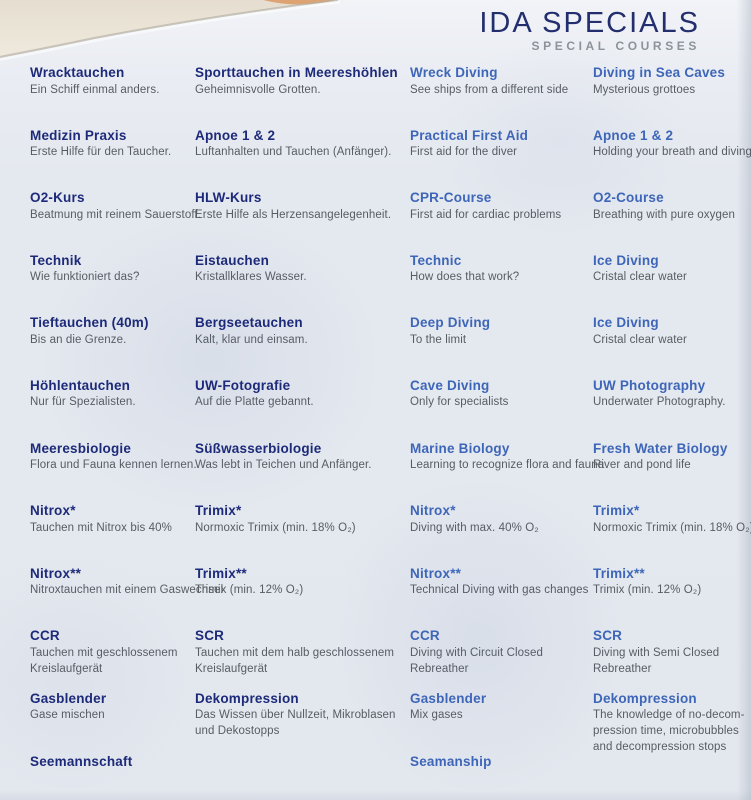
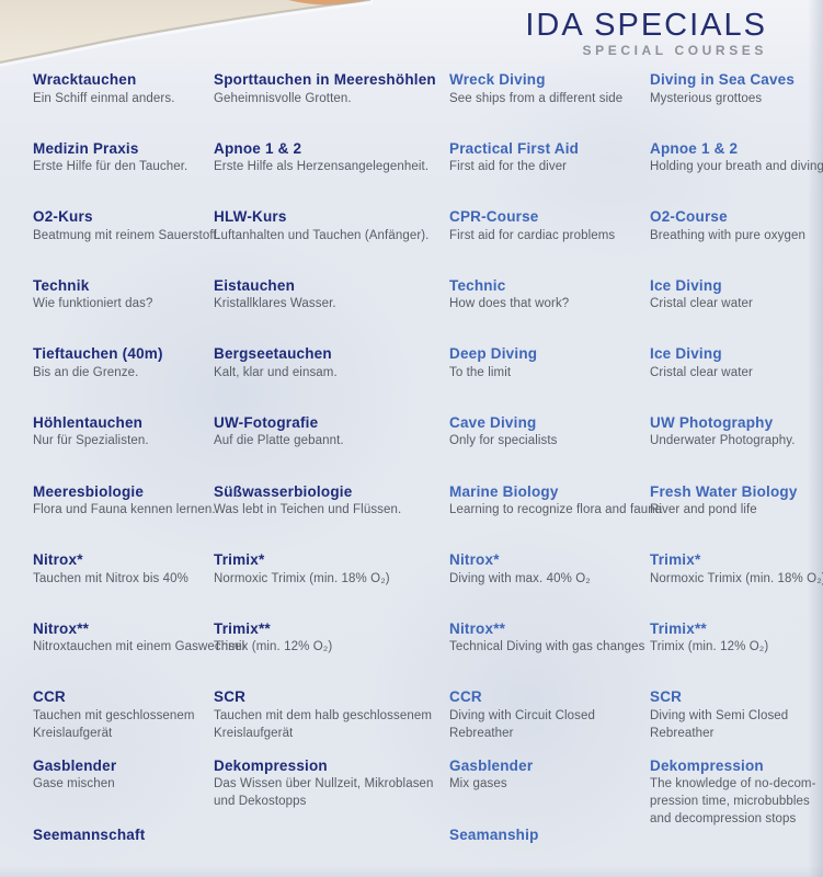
  IDA SPECIALS
  SPECIAL COURSES
  Wracktauchen
  Ein Schiff einmal anders.
  Sporttauchen in Meereshöhlen
  Geheimnisvolle Grotten.
  Wreck Diving
  See ships from a different side
  Diving in Sea Caves
  Mysterious grottoes
  Medizin Praxis
  Erste Hilfe für den Taucher.
  Apnoe 1 & 2
- Luftanhalten und Tauchen (Anfänger).
+ Erste Hilfe als Herzensangelegenheit.
  Practical First Aid
  First aid for the diver
  Apnoe 1 & 2
  Holding your breath and diving
  O2-Kurs
  Beatmung mit reinem Sauerstof
  HLW-Kurs
- Erste Hilfe als Herzensangelegenheit.
+ Luftanhalten und Tauchen (Anfänger).
  CPR-Course
  First aid for cardiac problems
  O2-Course
  Breathing with pure oxygen
  Technik
  Wie funktioniert das?
  Eistauchen
  Kristallklares Wasser.
  Technic
  How does that work?
  Ice Diving
  Cristal clear water
  Tieftauchen (40m)
  Bis an die Grenze.
  Bergseetauchen
  Kalt, klar und einsam.
  Deep Diving
  To the limit
  Ice Diving
  Cristal clear water
  Höhlentauchen
  Nur für Spezialisten.
  UW-Fotografie
  Auf die Platte gebannt.
  Cave Diving
  Only for specialists
  UW Photography
  Underwater Photography.
  Meeresbiologie
  Flora und Fauna kennen lernen
  Süßwasserbiologie
- Was lebt in Teichen und Anfänger.
+ Was lebt in Teichen und Flüssen.
  Marine Biology
  Learning to recognize flora and fau
  Fresh Water Biology
  River and pond life
  Nitrox*
  Tauchen mit Nitrox bis 40%
  Trimix*
  Normoxic Trimix (min. 18% O₂)
  Nitrox*
  Diving with max. 40% O₂
  Trimix*
  Normoxic Trimix (min. 18% O₂
  Nitrox**
  Nitroxtauchen mit einem Gaswe
  Trimix**
  Trimix (min. 12% O₂)
  Nitrox**
  Technical Diving with gas changes
  Trimix**
  Trimix (min. 12% O₂)
  CCR
  Tauchen mit geschlossenem
  Kreislaufgerät
  SCR
  Tauchen mit dem halb geschlossenem
  Kreislaufgerät
  CCR
  Diving with Circuit Closed
  Rebreather
  SCR
  Diving with Semi Closed
  Rebreather
  Gasblender
  Gase mischen
  Dekompression
  Das Wissen über Nullzeit, Mikroblasen
  und Dekostopps
  Gasblender
  Mix gases
  Dekompression
  The knowledge of no-decom-
  pression time, microbubbles
  and decompression stops
  Seemannschaft
  Seamanship
